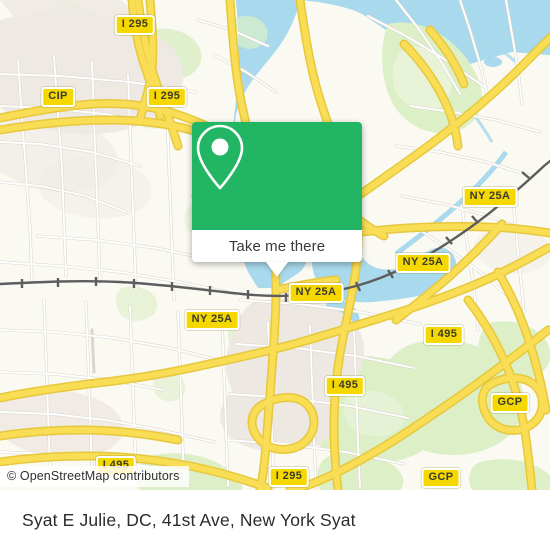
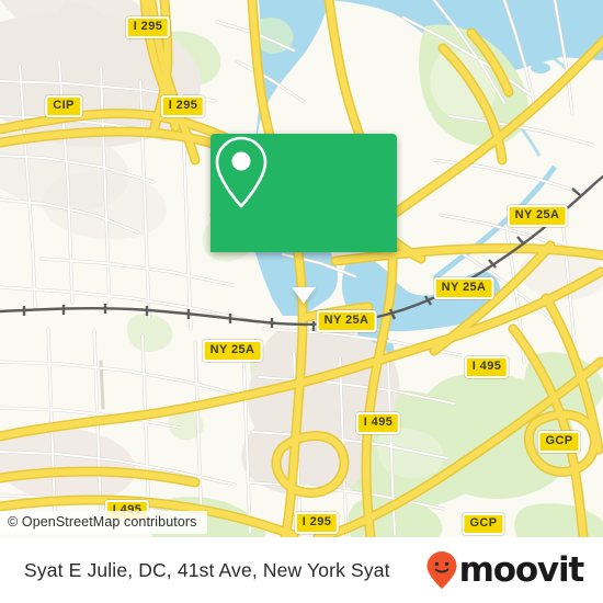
  I 295
  I 295
  CIP
  NY 25A
  NY 25A
  NY 25A
  NY 25A
  I 495
  I 495
  GCP
  I 495
  I 295
  GCP
- Take me there
  © OpenStreetMap contributors
  Syat E Julie, DC, 41st Ave, New York Syat
+ moovit
